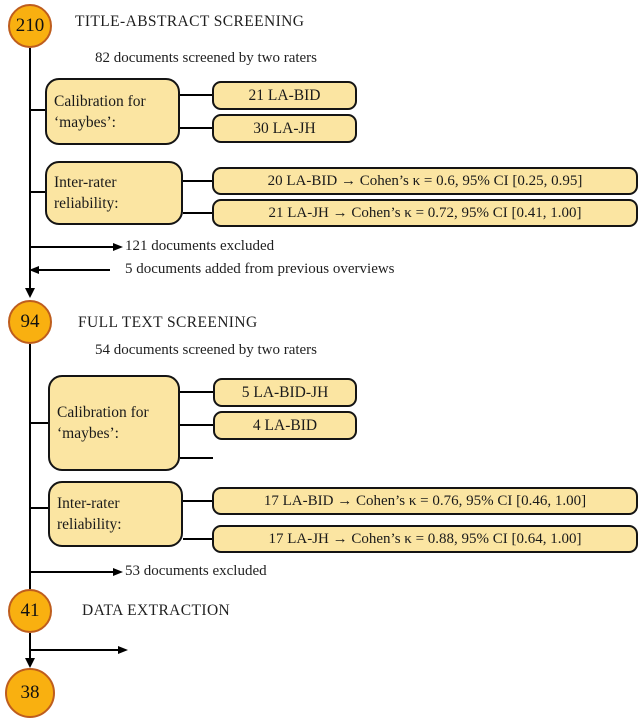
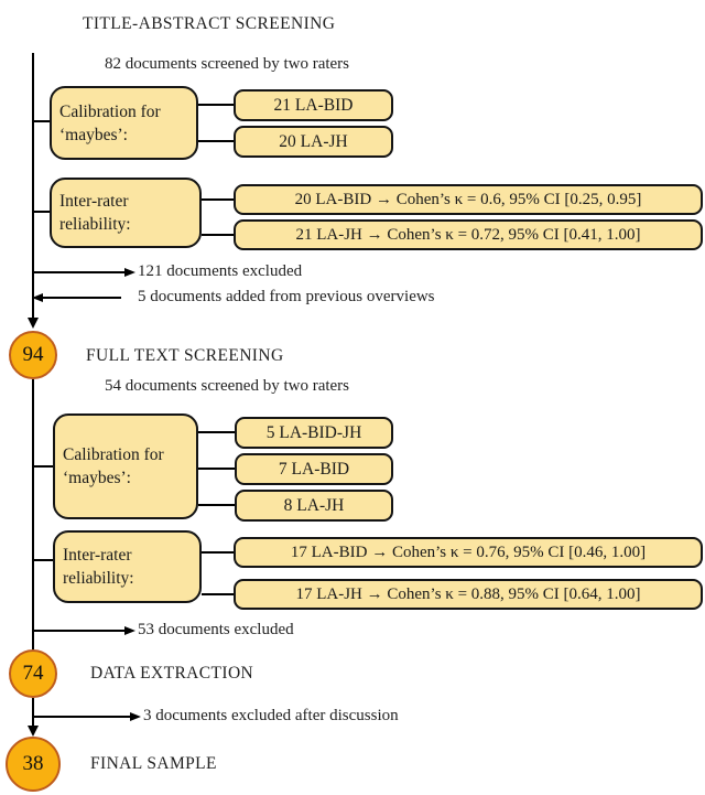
- 210
  TITLE-ABSTRACT SCREENING
  82 documents screened by two raters
  Calibration for
  ‘maybes’:
  21 LA-BID
- 30 LA-JH
+ 20 LA-JH
  Inter-rater
  reliability:
  20 LA-BID → Cohen’s κ = 0.6, 95% CI [0.25, 0.95]
  21 LA-JH → Cohen’s κ = 0.72, 95% CI [0.41, 1.00]
  121 documents excluded
  5 documents added from previous overviews
  94
  FULL TEXT SCREENING
  54 documents screened by two raters
  Calibration for
  ‘maybes’:
  5 LA-BID-JH
- 4 LA-BID
+ 7 LA-BID
+ 8 LA-JH
  Inter-rater
  reliability:
  17 LA-BID → Cohen’s κ = 0.76, 95% CI [0.46, 1.00]
  17 LA-JH → Cohen’s κ = 0.88, 95% CI [0.64, 1.00]
  53 documents excluded
- 41
+ 74
  DATA EXTRACTION
+ 3 documents excluded after discussion
  38
+ FINAL SAMPLE
